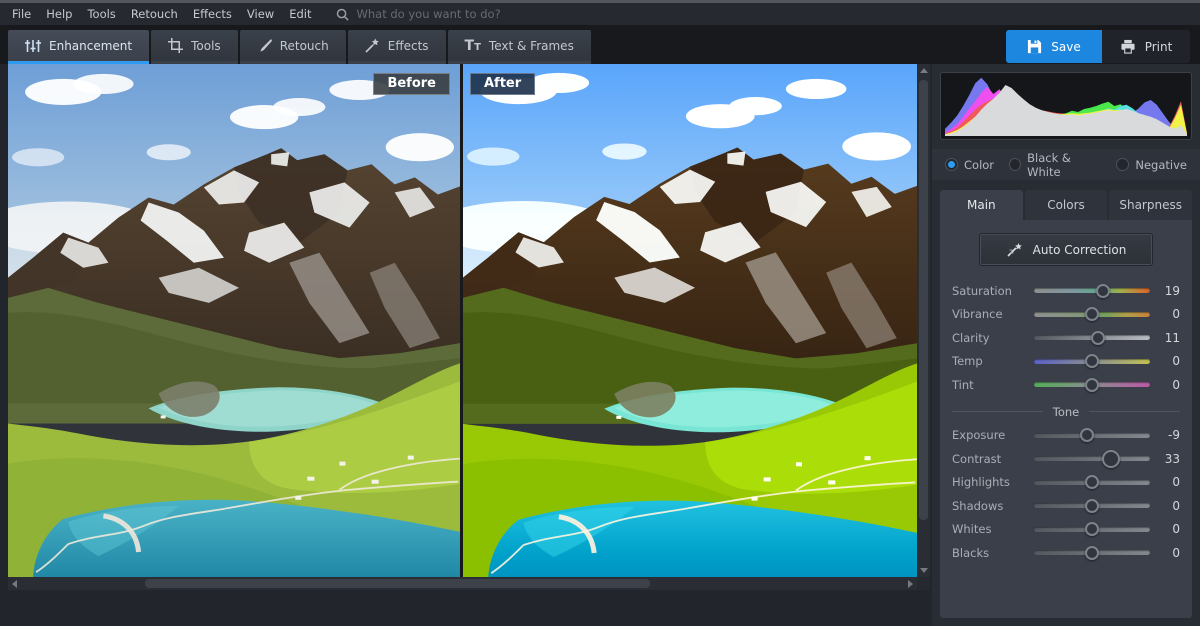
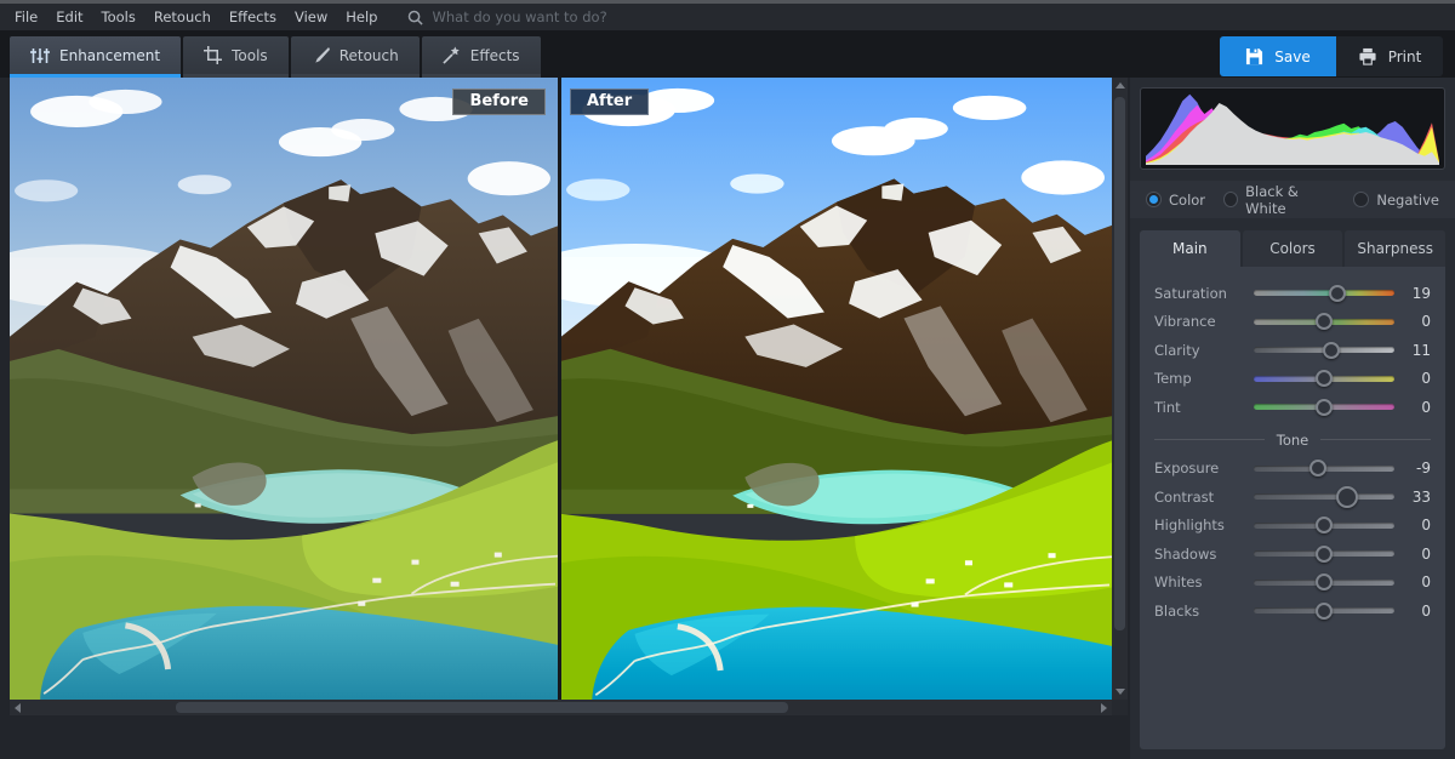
  File
- Help
+ Edit
  Tools
  Retouch
  Effects
  View
- Edit
+ Help
  What do you want to do?
  Enhancement
  Tools
  Retouch
  Effects
- TT
- Text & Frames
  Save
  Print
  Before
  After
  Color
  Black & White
  Negative
  Main
  Colors
  Sharpness
- Auto Correction
  Saturation
  19
  Vibrance
  0
  Clarity
  11
  Temp
  0
  Tint
  0
  Tone
  Exposure
  -9
  Contrast
  33
  Highlights
  0
  Shadows
  0
  Whites
  0
  Blacks
  0
